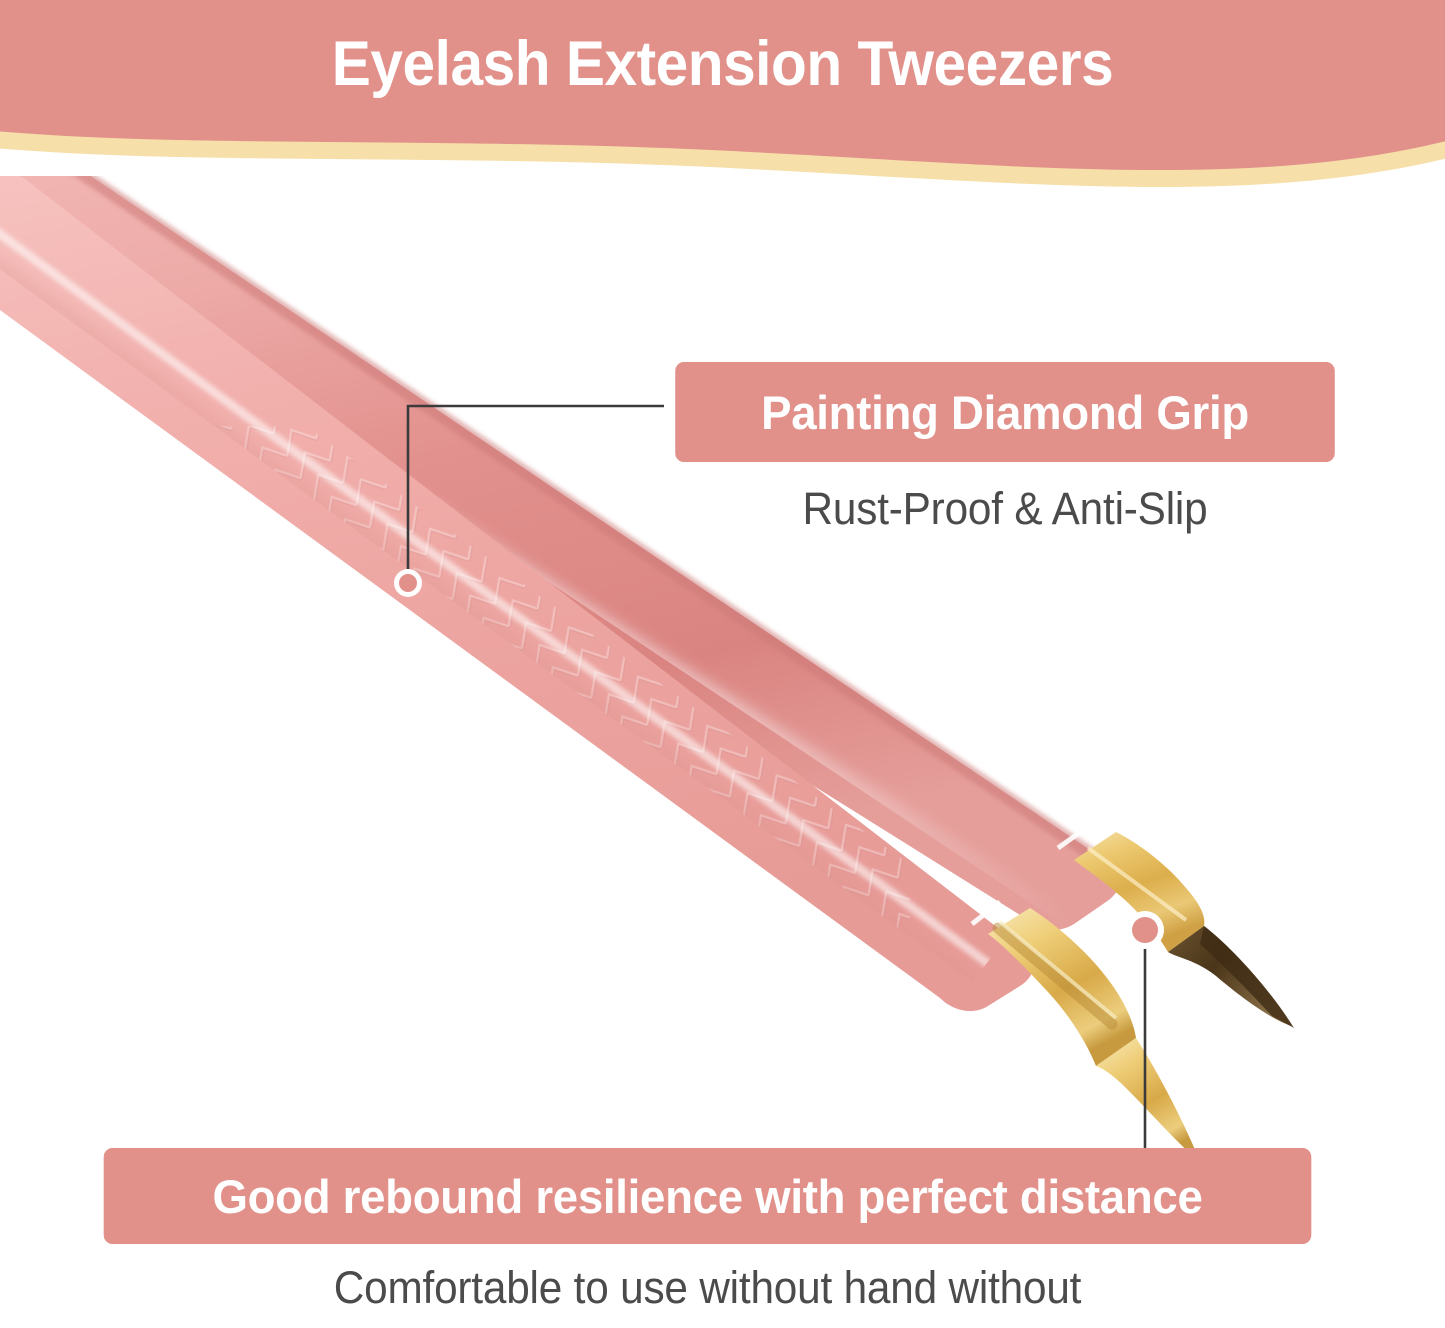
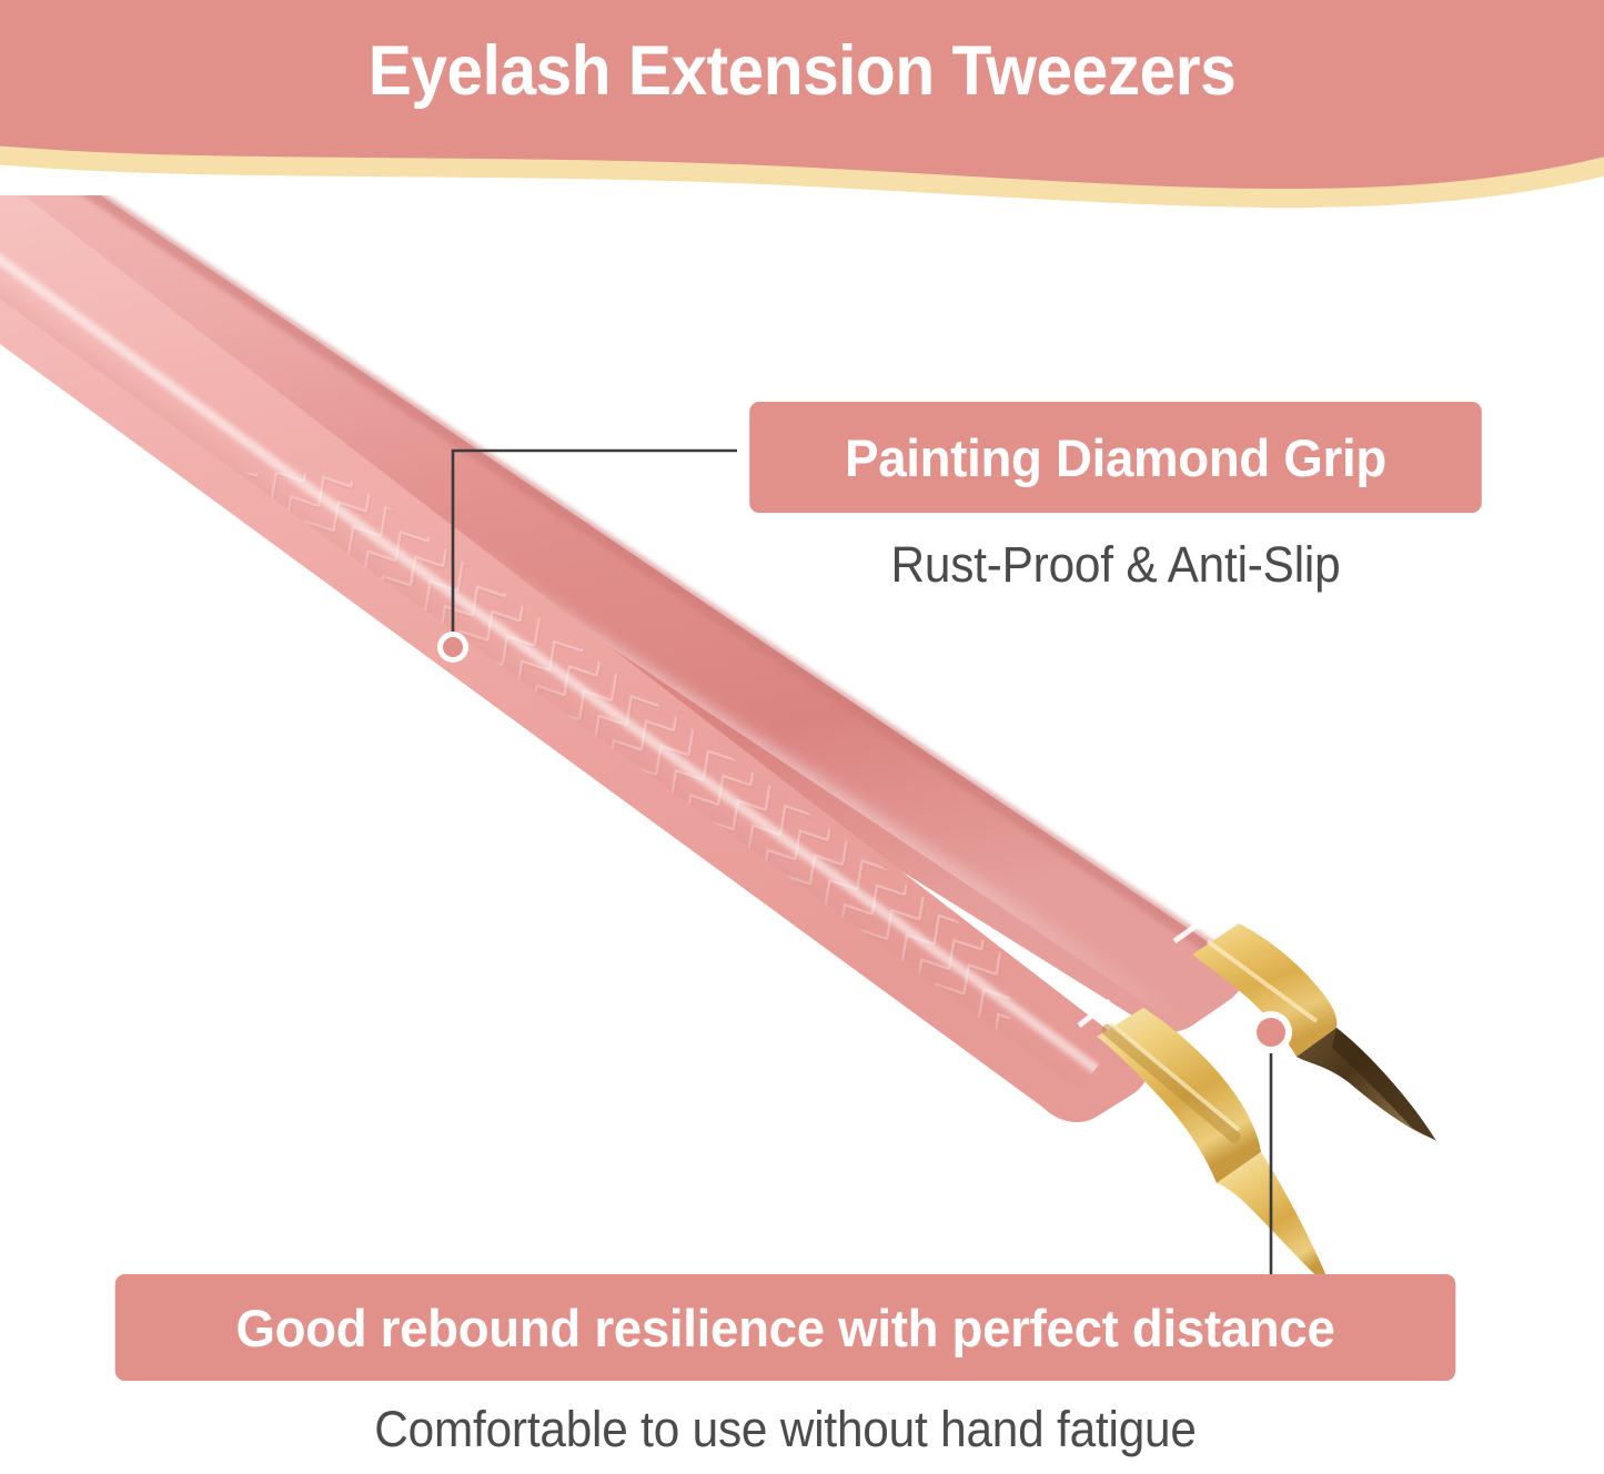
  Eyelash Extension Tweezers
  Painting Diamond Grip
  Rust-Proof & Anti-Slip
  Good rebound resilience with perfect distance
- Comfortable to use without hand without
+ Comfortable to use without hand fatigue
